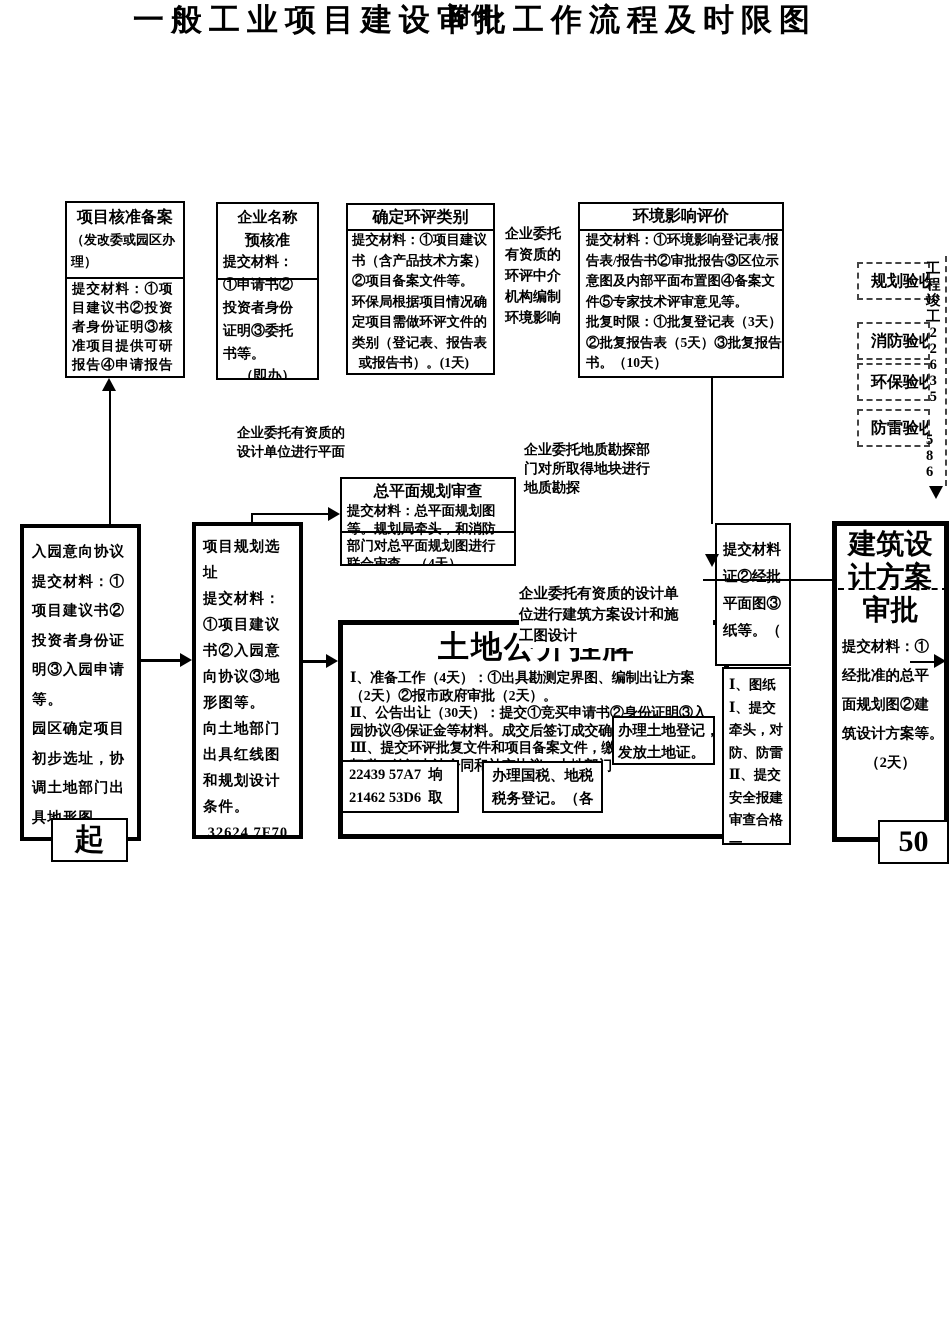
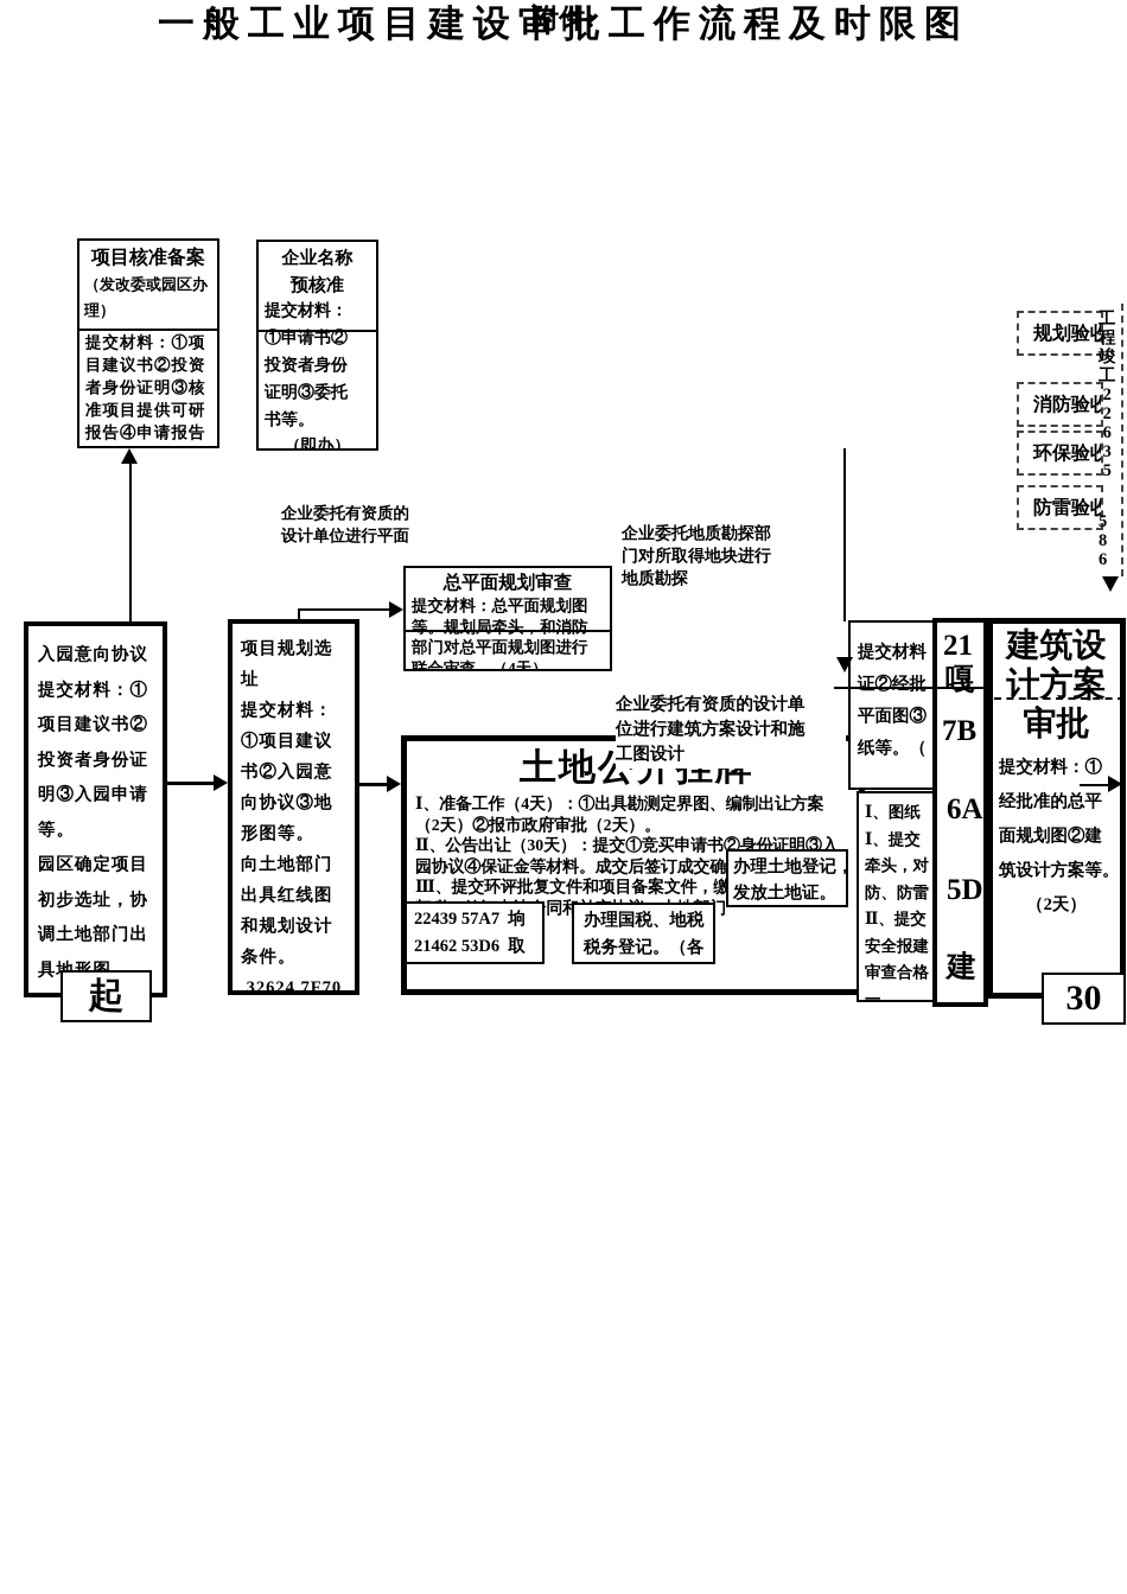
  附件:
  一般工业项目建设审批工作流程及时限图
  项目核准备案
  （发改委或园区办
  理）
  提交材料：①项
  目建议书②投资
  者身份证明③核
  准项目提供可研
  报告④申请报告
  企业名称
  预核准
  提交材料：
  ①申请书②
  投资者身份
  证明③委托
  书等。
  （即办）
- 确定环评类别
- 提交材料：①项目建议
- 书（含产品技术方案）
- ②项目备案文件等。
- 环保局根据项目情况确
- 定项目需做环评文件的
- 类别（登记表、报告表
- 或报告书）。(1天)
- 企业委托
- 有资质的
- 环评中介
- 机构编制
- 环境影响
- 环境影响评价
- 提交材料：①环境影响登记表/报
- 告表/报告书②审批报告③区位示
- 意图及内部平面布置图④备案文
- 件⑤专家技术评审意见等。
- 批复时限：①批复登记表（3天）
- ②批复报告表（5天）③批复报告
- 书。（10天）
  规划验收
  消防验收
  环保验收
  防雷验收
  工
  程
  竣
  工
  2
  2
  6
  3
  5
  5
  8
  6
  企业委托有资质的
  设计单位进行平面
  总平面规划审查
  提交材料：总平面规划图
  等。规划局牵头，和消防
  部门对总平面规划图进行
  联合审查。（4天）
  企业委托地质勘探部
  门对所取得地块进行
  地质勘探
  入园意向协议
  提交材料：①
  项目建议书②
  投资者身份证
  明③入园申请
  等。
  园区确定项目
  初步选址，协
  调土地部门出
  项目规划选
  址
  提交材料：
  ①项目建议
  书②入园意
  向协议③地
  形图等。
  向土地部门
  出具红线图
  和规划设计
  条件。
  32624 7F70
  Ⅰ、准备工作（4天）：①出具勘测定界图、编制出让方案
  （2天）②报市政府审批（2天）。
  Ⅱ、公告出让（30天）：提交①竞买申请书②身份证明③入
  园协议④保证金等材料。成交后签订成交确
  Ⅲ、提交环评批复文件和项目备案文件，缴
  企业委托有资质的设计单
  位进行建筑方案设计和施
  工图设计
  办理土地登记，
  发放土地证。
  22439 57A7 垧
  21462 53D6 取
  办理国税、地税
  税务登记。（各
  提交材料
  证②经批
  平面图③
  纸等。（
  Ⅰ、图纸
  Ⅰ、提交
  牵头，对
  防、防雷
  Ⅱ、提交
  安全报建
  审查合格
  一
+ 21
+ 嘎
+ 7B
+ 6A
+ 5D
+ 建
  建筑设
  计方案
  审批
  提交材料：①
  经批准的总平
  面规划图②建
  筑设计方案等。
  （2天）
  起
- 50
+ 30
